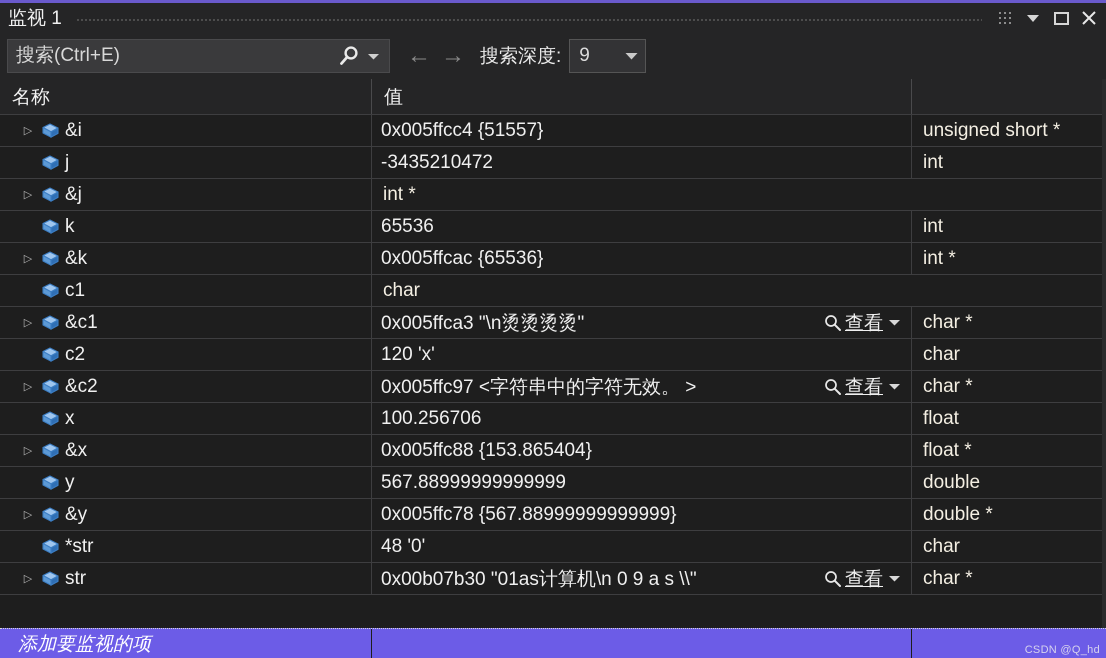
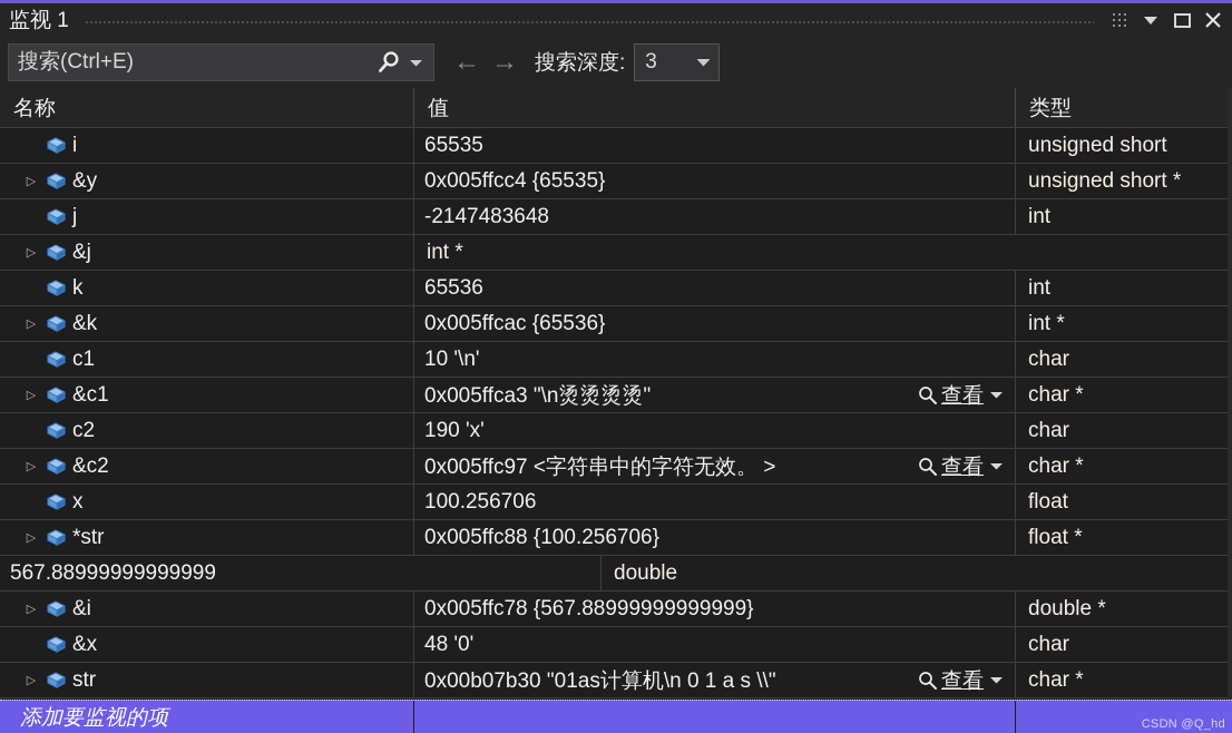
  监视 1
  搜索(Ctrl+E)
  ←
  →
  搜索深度:
- 9
+ 3
  名称
  值
+ 类型
+ i
+ 65535
+ unsigned short
  ▷
- &i
+ &y
- 0x005ffcc4 {51557}
+ 0x005ffcc4 {65535}
  unsigned short *
  j
- -3435210472
+ -2147483648
  int
  ▷
  &j
  int *
  k
  65536
  int
  ▷
  &k
  0x005ffcac {65536}
  int *
  c1
+ 10 '\n'
  char
  ▷
  &c1
  0x005ffca3 "\n烫烫烫烫"
  查看
  char *
  c2
- 120 'x'
+ 190 'x'
  char
  ▷
  &c2
  0x005ffc97 <字符串中的字符无效。 >
  查看
  char *
  x
  100.256706
  float
  ▷
- &x
+ *str
- 0x005ffc88 {153.865404}
+ 0x005ffc88 {100.256706}
  float *
- y
  567.88999999999999
  double
  ▷
- &y
+ &i
  0x005ffc78 {567.88999999999999}
  double *
- *str
+ &x
  48 '0'
  char
  ▷
  str
- 0x00b07b30 "01as计算机\n 0 9 a s \\"
+ 0x00b07b30 "01as计算机\n 0 1 a s \\"
  查看
  char *
  添加要监视的项
  CSDN @Q_hd
